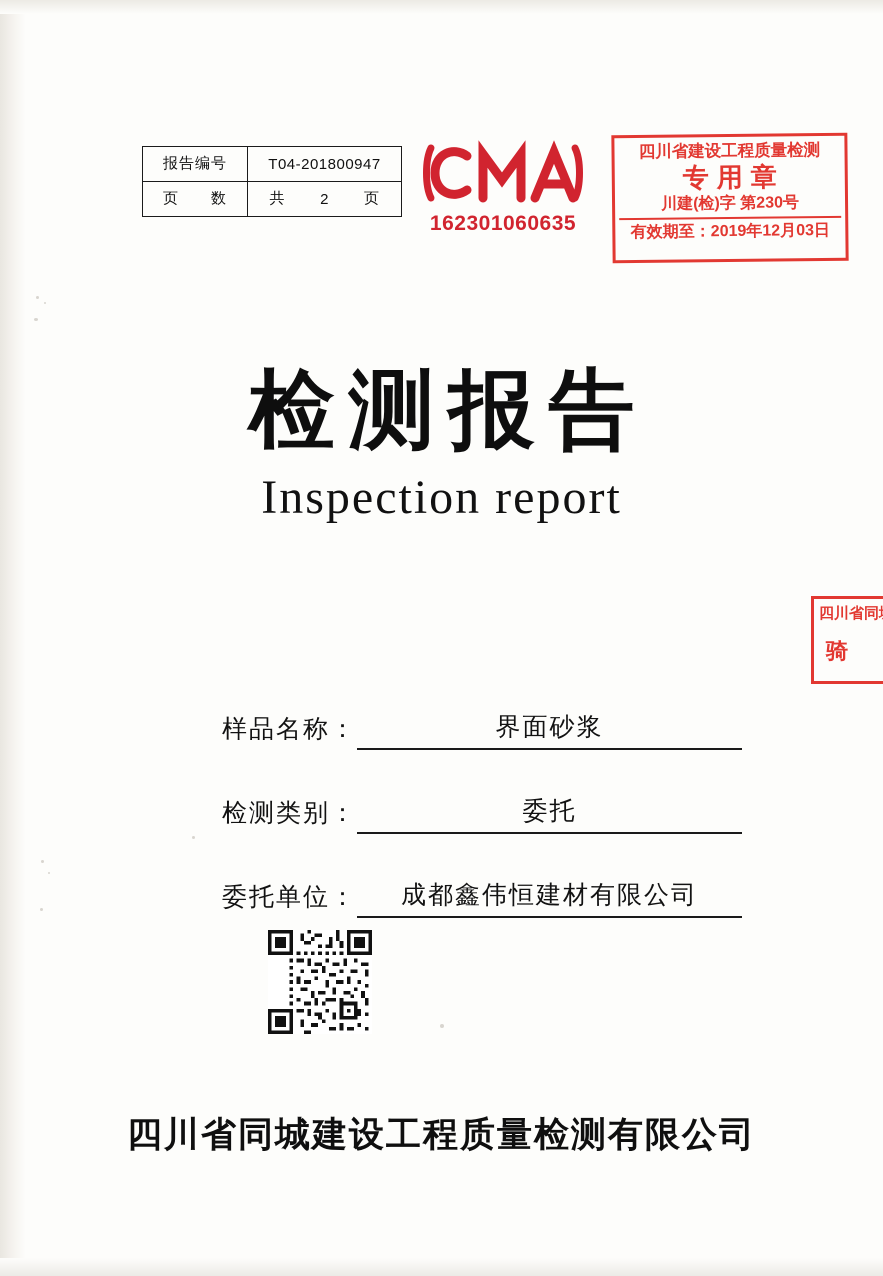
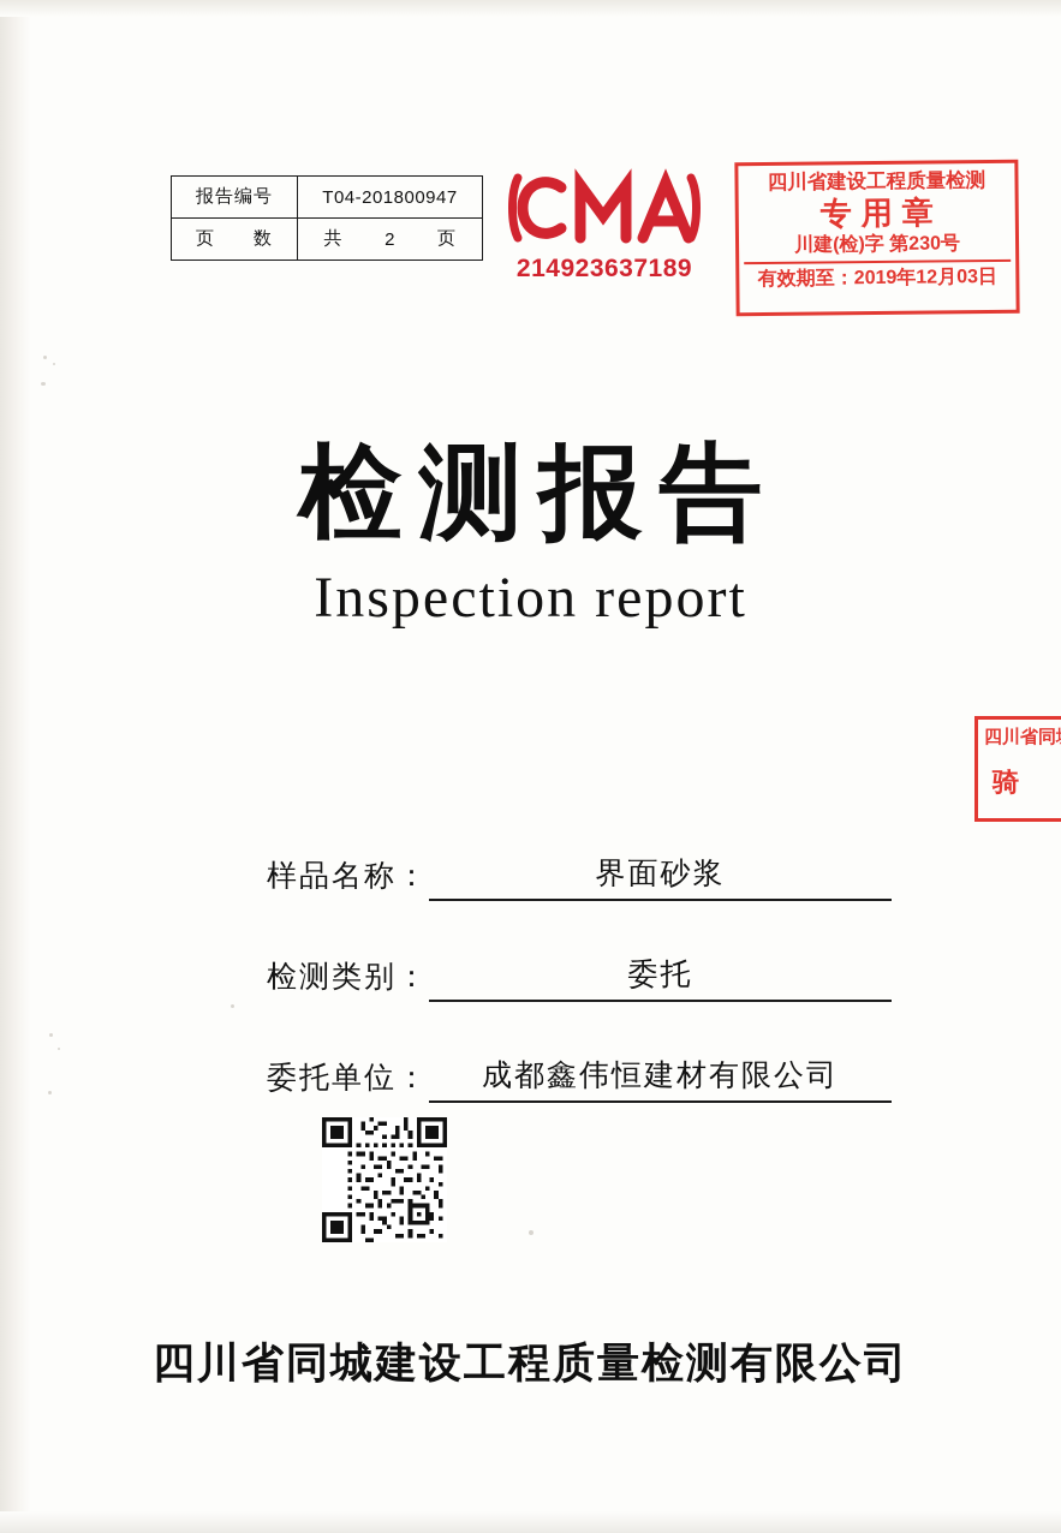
  报告编号	T04-201800947
  页 数	共 2 页
- 162301060635
+ 214923637189
  四川省建设工程质量检测
  专用章
  川建(检)字 第230号
  有效期至：2019年12月03日
  四川省同
  骑
  检测报告
  Inspection report
  样品名称：
  界面砂浆
  检测类别：
  委托
  委托单位：
  成都鑫伟恒建材有限公司
  四川省同城建设工程质量检测有限公司
